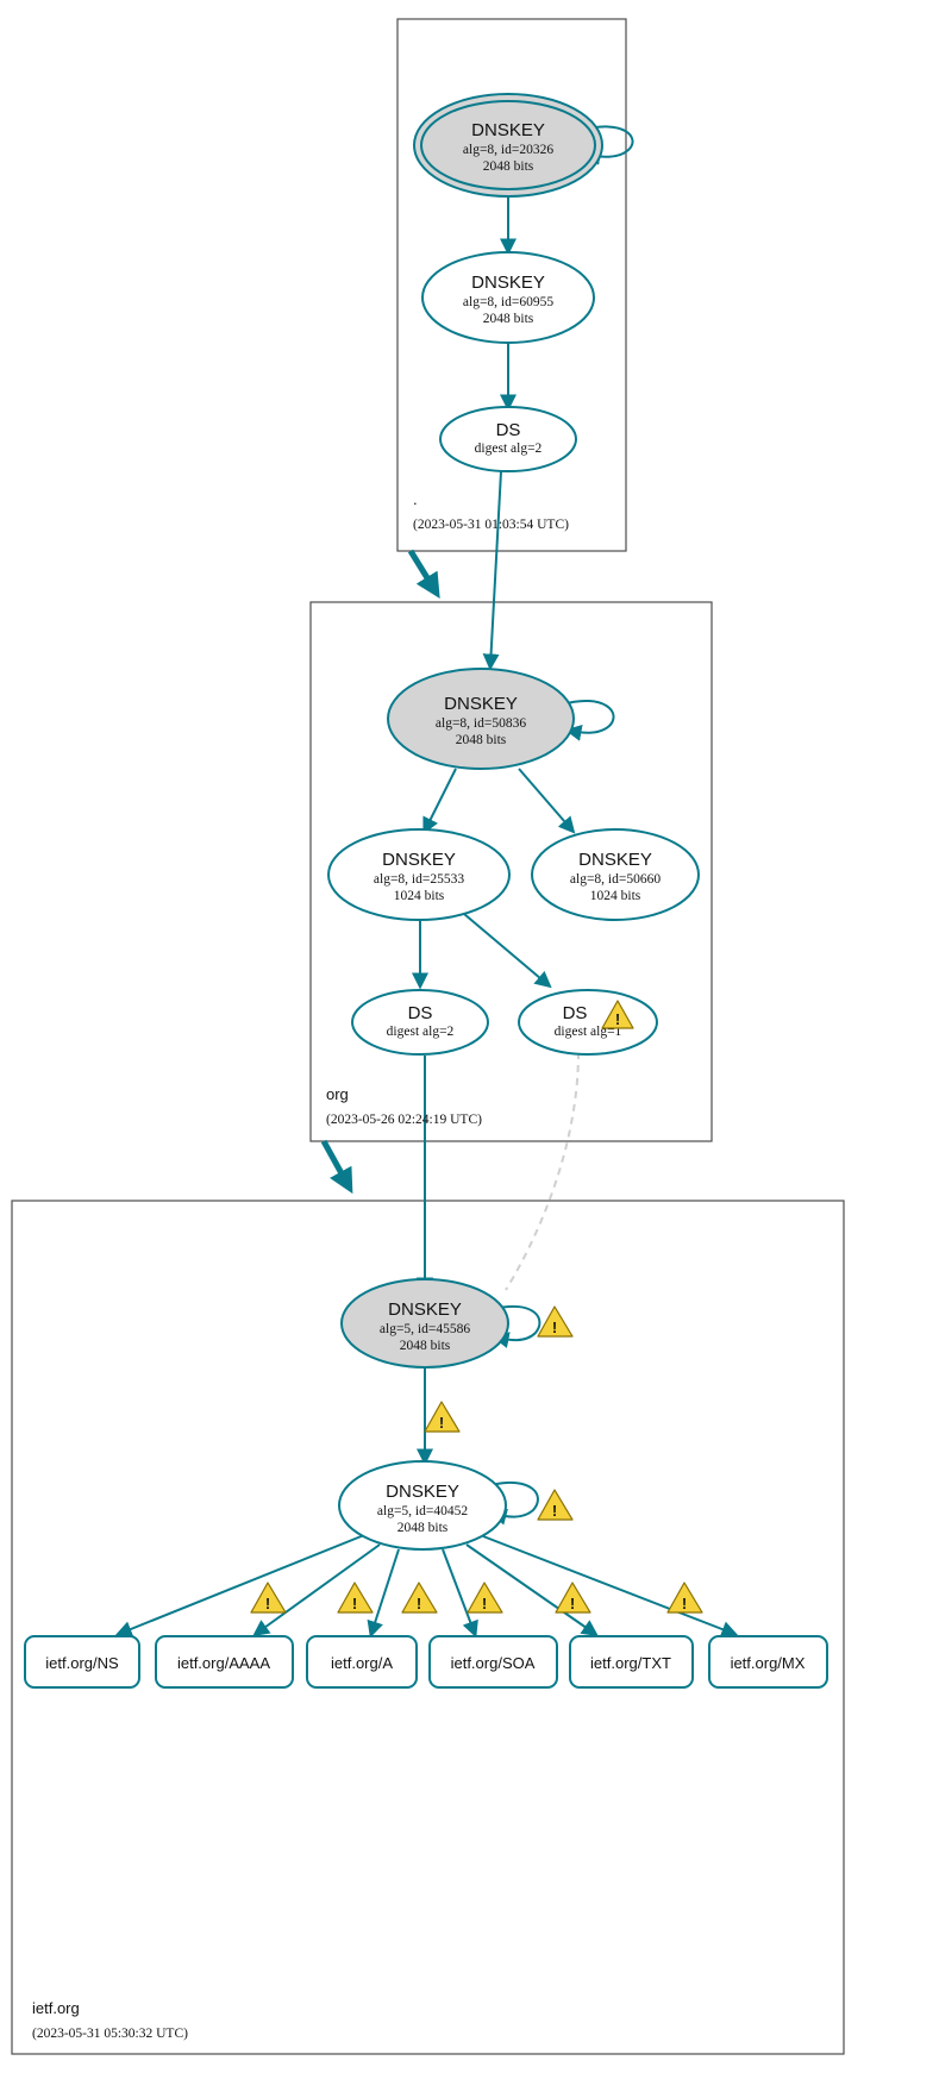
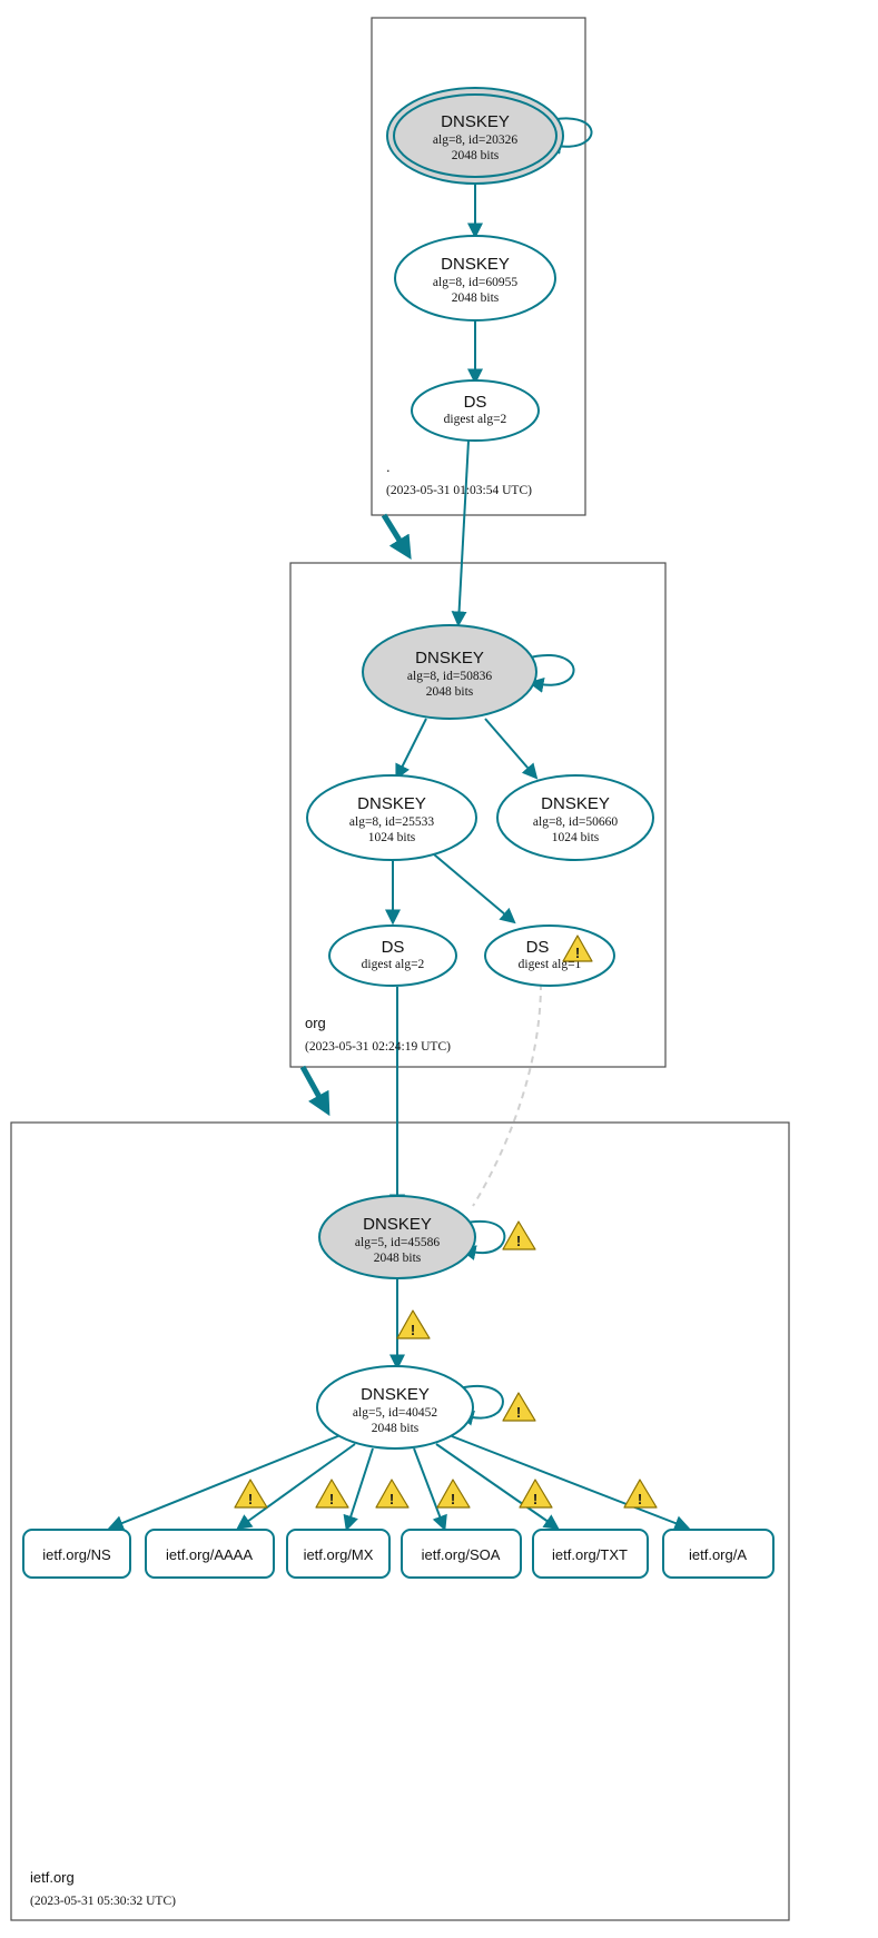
  DNSKEY
  alg=8, id=20326
  2048 bits
  DNSKEY
  alg=8, id=60955
  2048 bits
  DS
  digest alg=2
  .
  (2023-05-31 01:03:54 UTC)
  DNSKEY
  alg=8, id=50836
  2048 bits
  DNSKEY
  alg=8, id=25533
  1024 bits
  DNSKEY
  alg=8, id=50660
  1024 bits
  DS
  digest alg=2
  DS
  digest alg=1
  !
  org
- (2023-05-26 02:24:19 UTC)
+ (2023-05-31 02:24:19 UTC)
  DNSKEY
  alg=5, id=45586
  2048 bits
  !
  !
  DNSKEY
  alg=5, id=40452
  2048 bits
  !
  !
  !
  !
  !
  !
  !
  ietf.org/NS
  ietf.org/AAAA
- ietf.org/A
+ ietf.org/MX
  ietf.org/SOA
  ietf.org/TXT
- ietf.org/MX
+ ietf.org/A
  ietf.org
  (2023-05-31 05:30:32 UTC)
